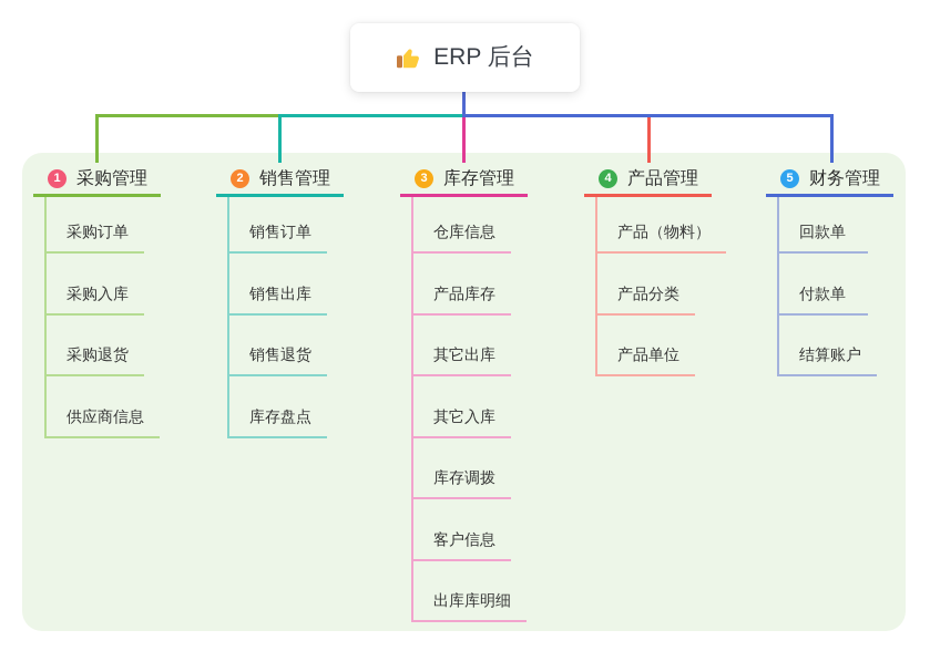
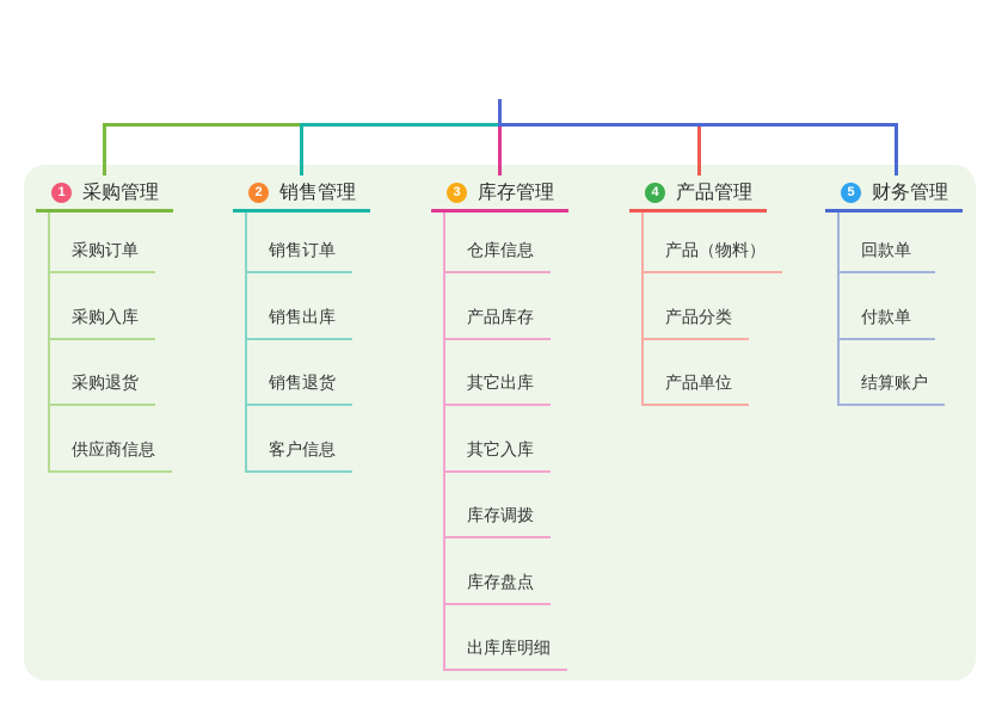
- ERP 后台
  1
  采购管理
  采购订单
  采购入库
  采购退货
  供应商信息
  2
  销售管理
  销售订单
  销售出库
  销售退货
- 库存盘点
+ 客户信息
  3
  库存管理
  仓库信息
  产品库存
  其它出库
  其它入库
  库存调拨
- 客户信息
+ 库存盘点
  出库库明细
  4
  产品管理
  产品（物料）
  产品分类
  产品单位
  5
  财务管理
  回款单
  付款单
  结算账户
